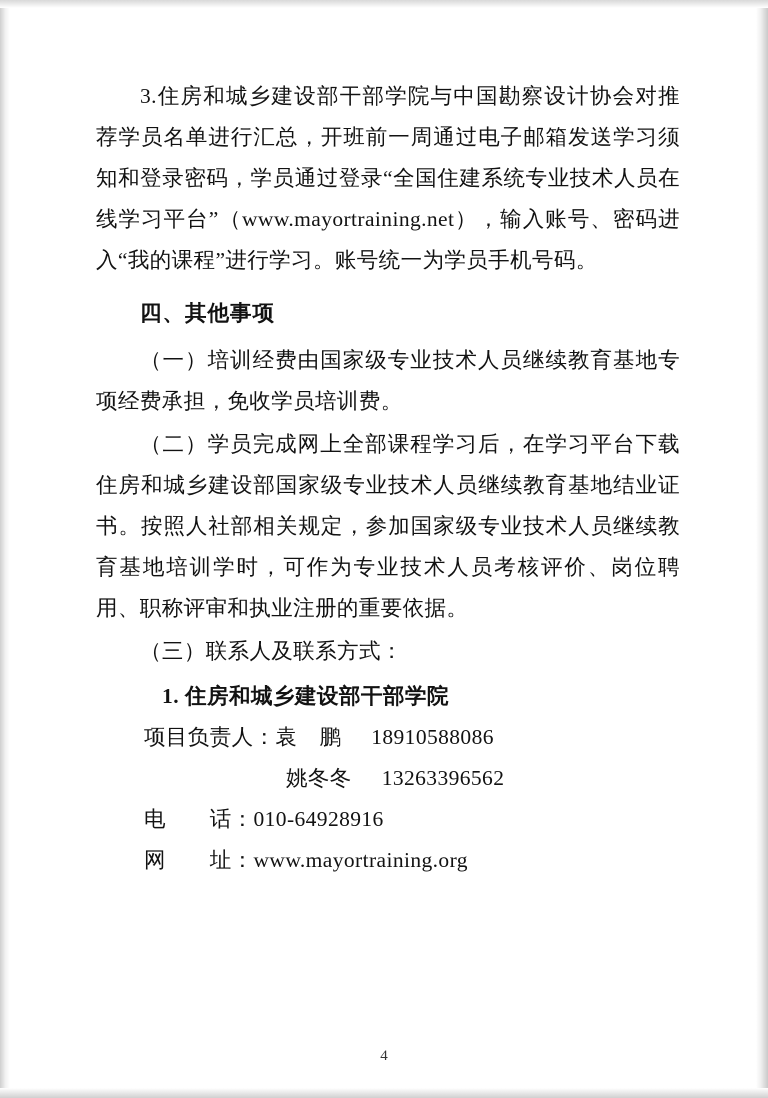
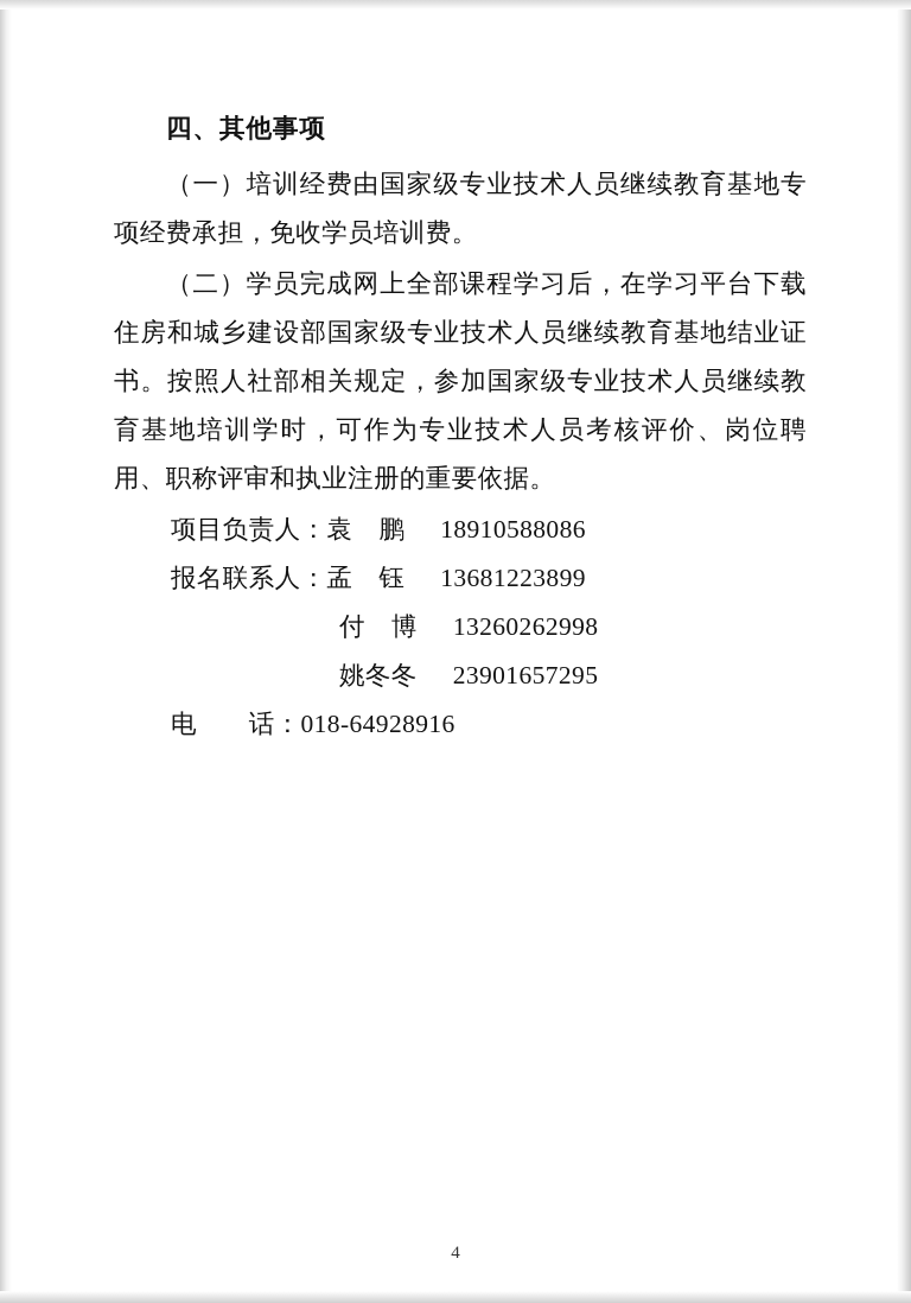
- 3.住房和城乡建设部干部学院与中国勘察设计协会对推荐学员名单进行汇总，开班前一周通过电子邮箱发送学习须知和登录密码，学员通过登录“全国住建系统专业技术人员在线学习平台”（www.mayortraining.net），输入账号、密码进入“我的课程”进行学习。账号统一为学员手机号码。
  四、其他事项
  （一）培训经费由国家级专业技术人员继续教育基地专项经费承担，免收学员培训费。
  （二）学员完成网上全部课程学习后，在学习平台下载住房和城乡建设部国家级专业技术人员继续教育基地结业证书。按照人社部相关规定，参加国家级专业技术人员继续教育基地培训学时，可作为专业技术人员考核评价、岗位聘用、职称评审和执业注册的重要依据。
- （三）联系人及联系方式：
- 1. 住房和城乡建设部干部学院
  项目负责人：袁 鹏 18910588086
+ 报名联系人：孟 钰 13681223899
+ 付 博 13260262998
- 姚冬冬 13263396562
+ 姚冬冬 23901657295
- 电 话：010-64928916
+ 电 话：018-64928916
- 网 址：www.mayortraining.org
  4
